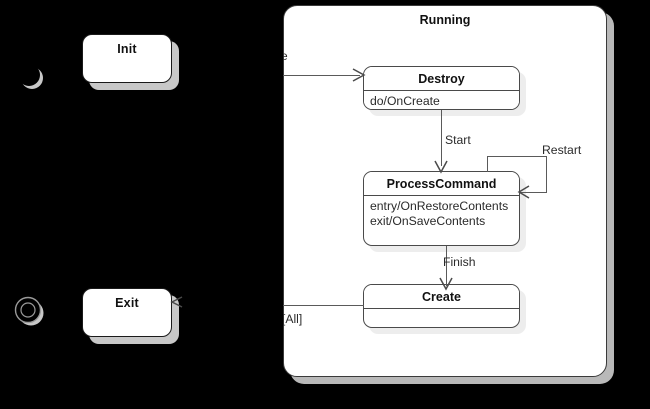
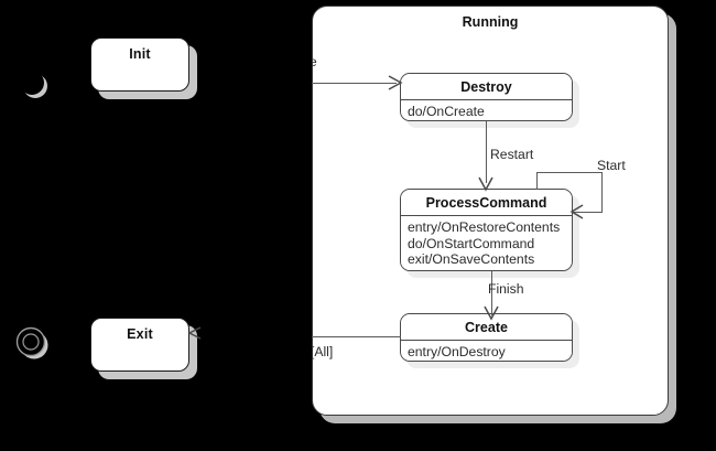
  Init
  Exit
  Running
  Destroy
  do/OnCreate
- Start
+ Restart
  ProcessCommand
  entry/OnRestoreContents
+ do/OnStartCommand
  exit/OnSaveContents
- Restart
+ Start
  Finish
  Create
+ entry/OnDestroy
  [All]
